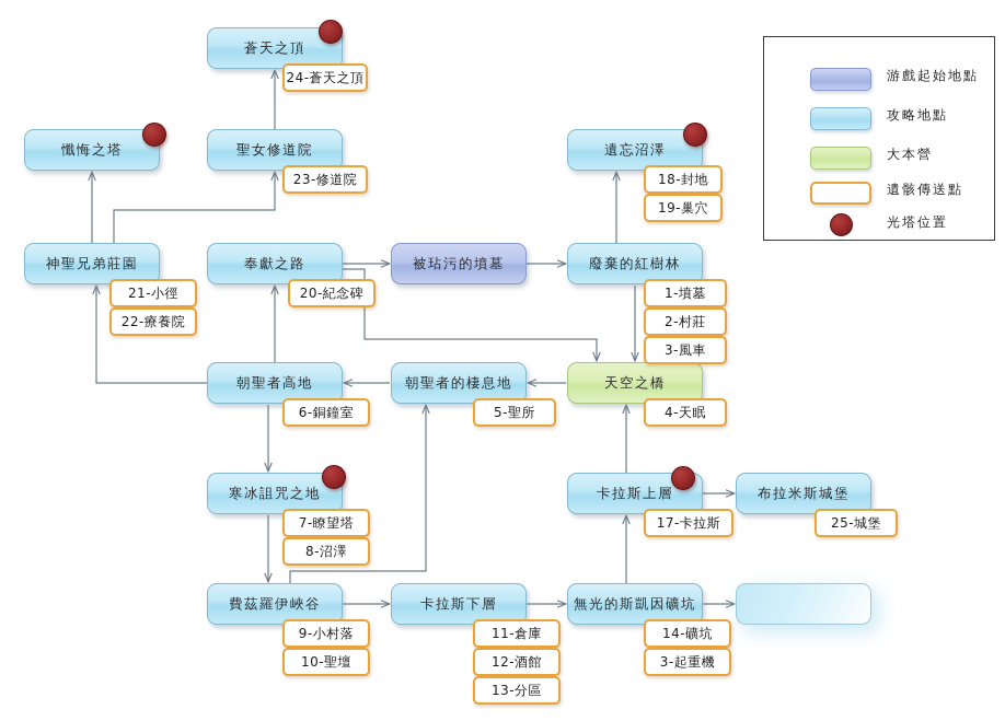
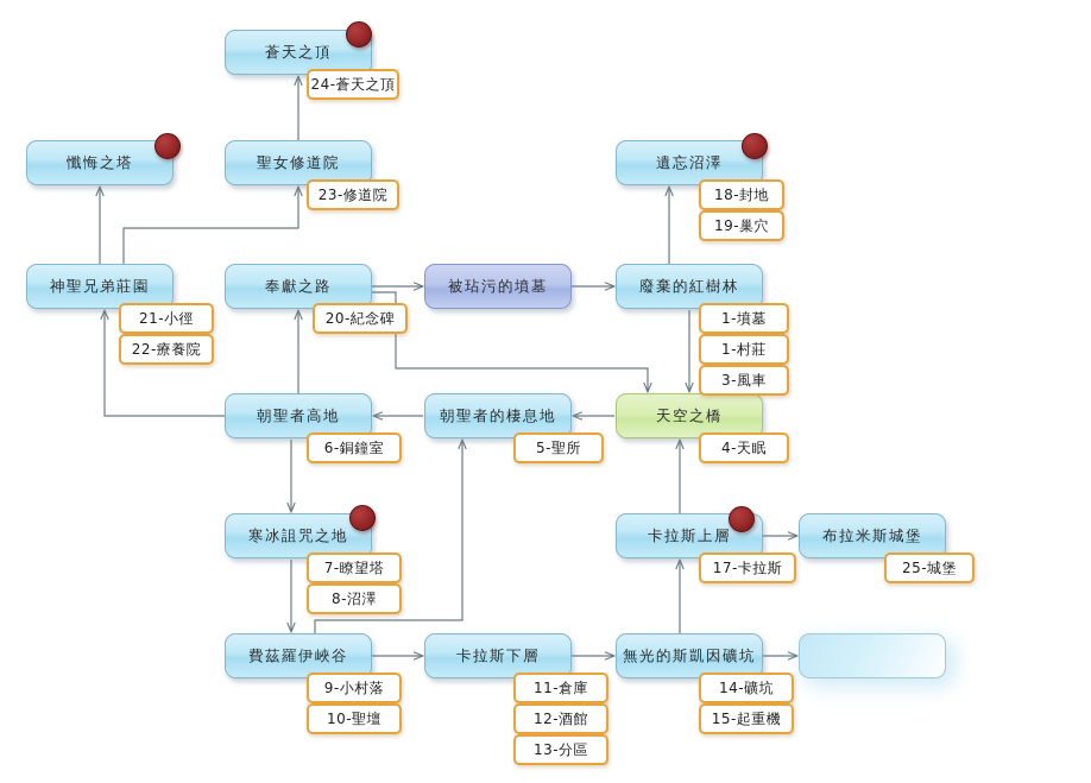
  蒼天之頂
  懺悔之塔
  聖女修道院
  遺忘沼澤
  神聖兄弟莊園
  奉獻之路
  被玷污的墳墓
  廢棄的紅樹林
  朝聖者高地
  朝聖者的棲息地
  天空之橋
  寒冰詛咒之地
  卡拉斯上層
  布拉米斯城堡
  費茲羅伊峽谷
  卡拉斯下層
  無光的斯凱因礦坑
  24-蒼天之頂
  23-修道院
  18-封地
  19-巢穴
  21-小徑
  22-療養院
  20-紀念碑
  1-墳墓
- 2-村莊
+ 1-村莊
  3-風車
  6-銅鐘室
  5-聖所
  4-天眠
  7-瞭望塔
  8-沼澤
  17-卡拉斯
  25-城堡
  9-小村落
  10-聖壇
  11-倉庫
  12-酒館
  13-分區
  14-礦坑
- 3-起重機
+ 15-起重機
- 游戲起始地點
- 攻略地點
- 大本營
- 遺骸傳送點
- 光塔位置
